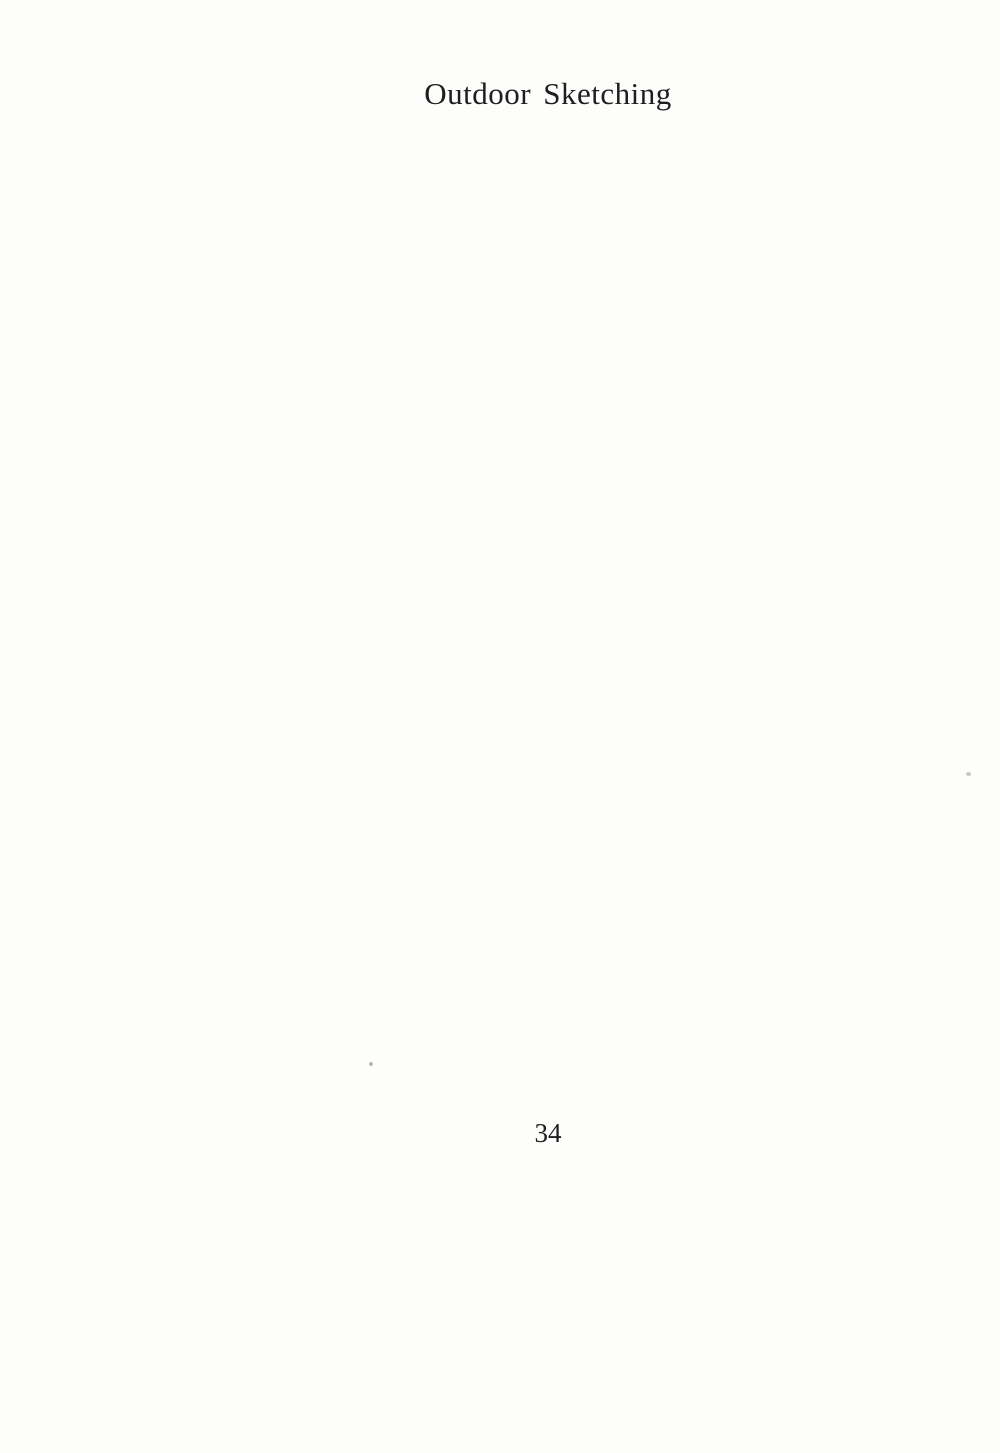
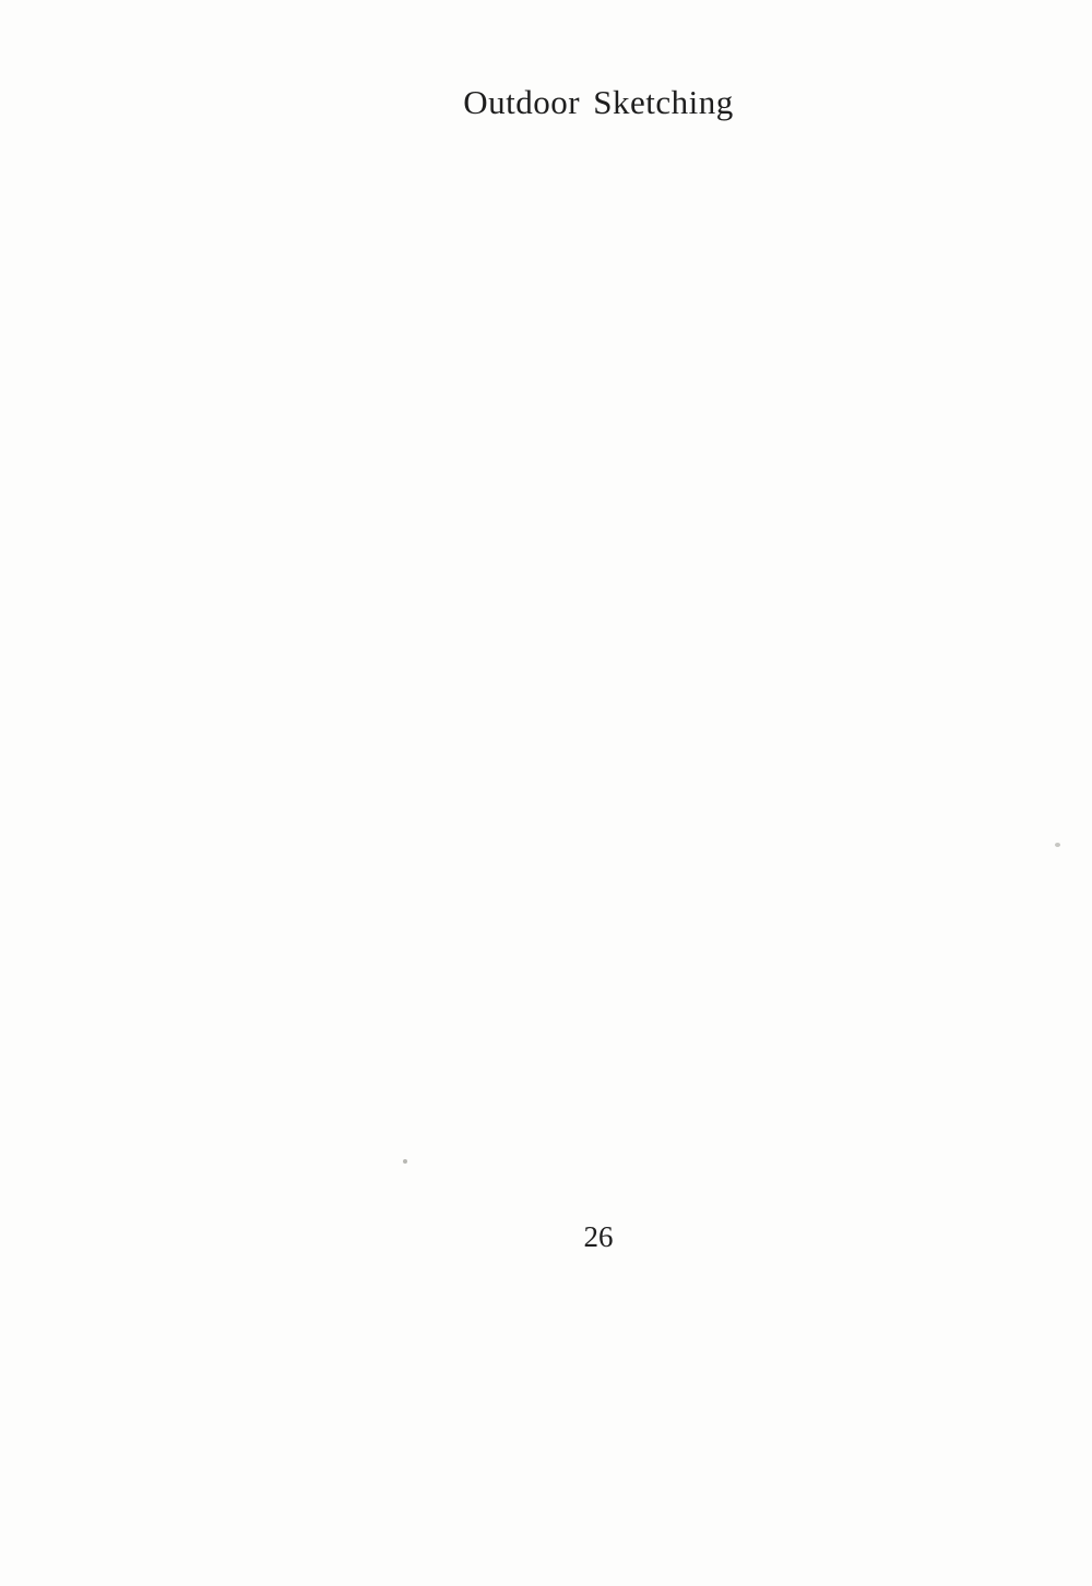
  Outdoor Sketching
- 34
+ 26
